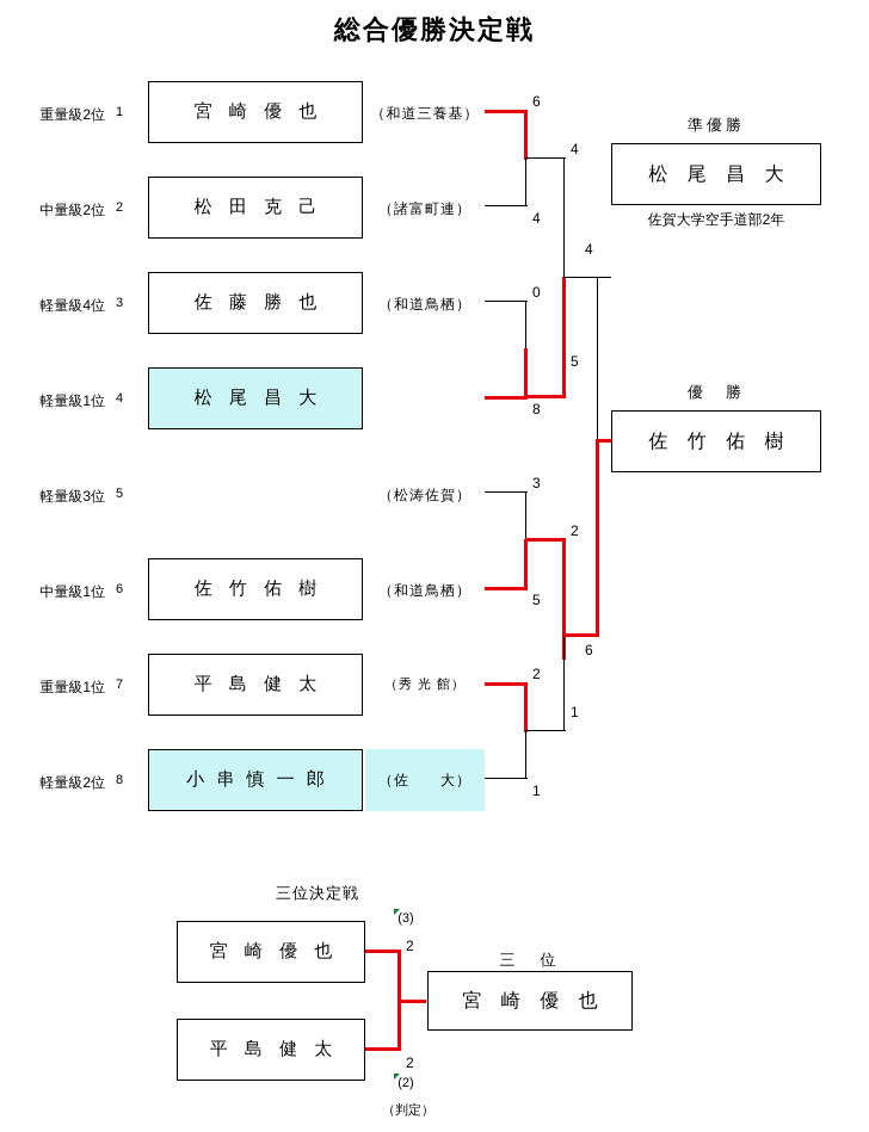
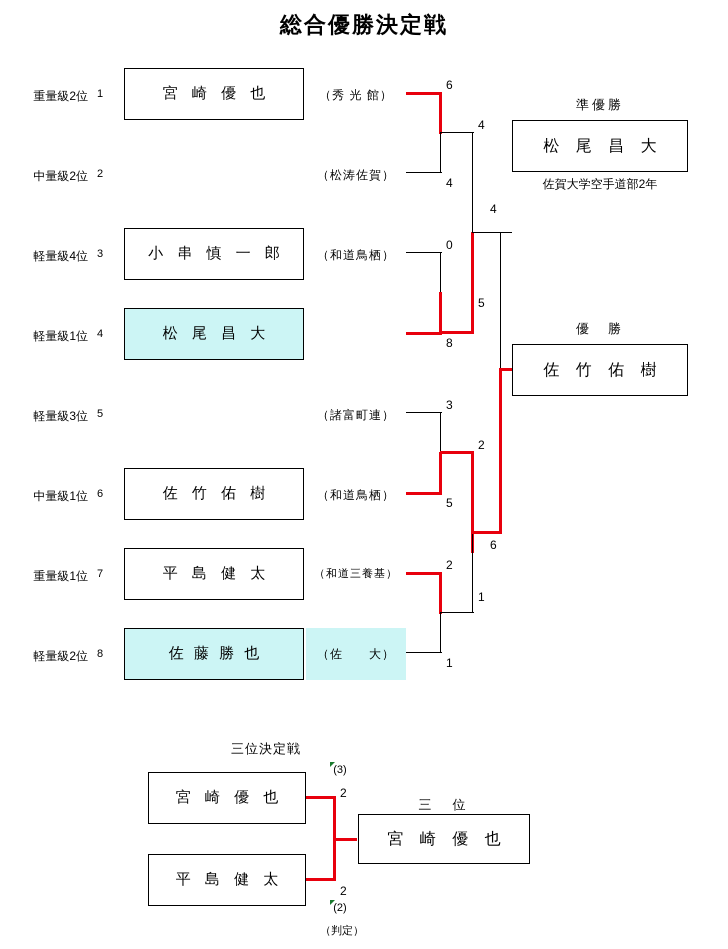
  総合優勝決定戦
  重量級2位
  1
  宮 崎 優 也
- （和道三養基）
+ （秀 光 館）
  中量級2位
  2
- 松 田 克 己
- （諸富町連）
+ （松涛佐賀）
  軽量級4位
  3
- 佐 藤 勝 也
+ 小 串 慎 一 郎
  （和道鳥栖）
  軽量級1位
  4
  松 尾 昌 大
  軽量級3位
  5
- （松涛佐賀）
+ （諸富町連）
  中量級1位
  6
  佐 竹 佑 樹
  （和道鳥栖）
  重量級1位
  7
  平 島 健 太
- （秀 光 館）
+ （和道三養基）
  軽量級2位
  8
- 小 串 慎 一 郎
+ 佐 藤 勝 也
  （佐 大）
  6
  4
  0
  8
  3
  5
  2
  1
  4
  5
  2
  1
  4
  6
  準優勝
  松 尾 昌 大
  佐賀大学空手道部2年
  優 勝
  佐 竹 佑 樹
  三位決定戦
  宮 崎 優 也
  平 島 健 太
  2
  2
  (3)
  (2)
  （判定）
  三 位
  宮 崎 優 也
